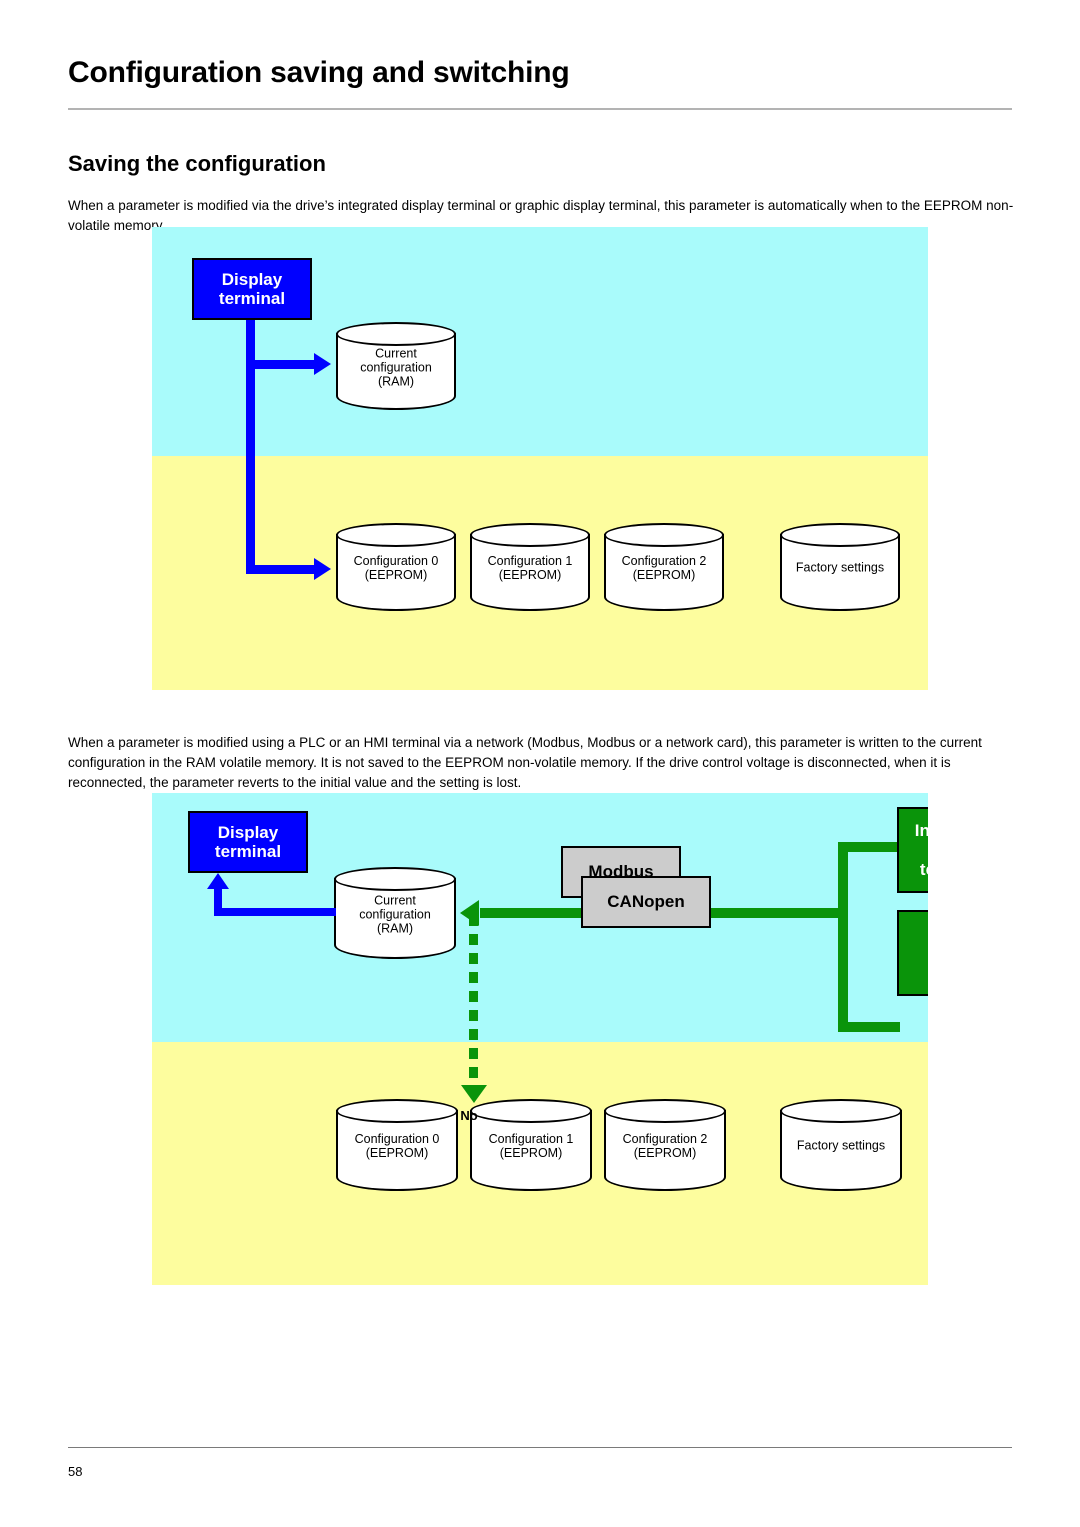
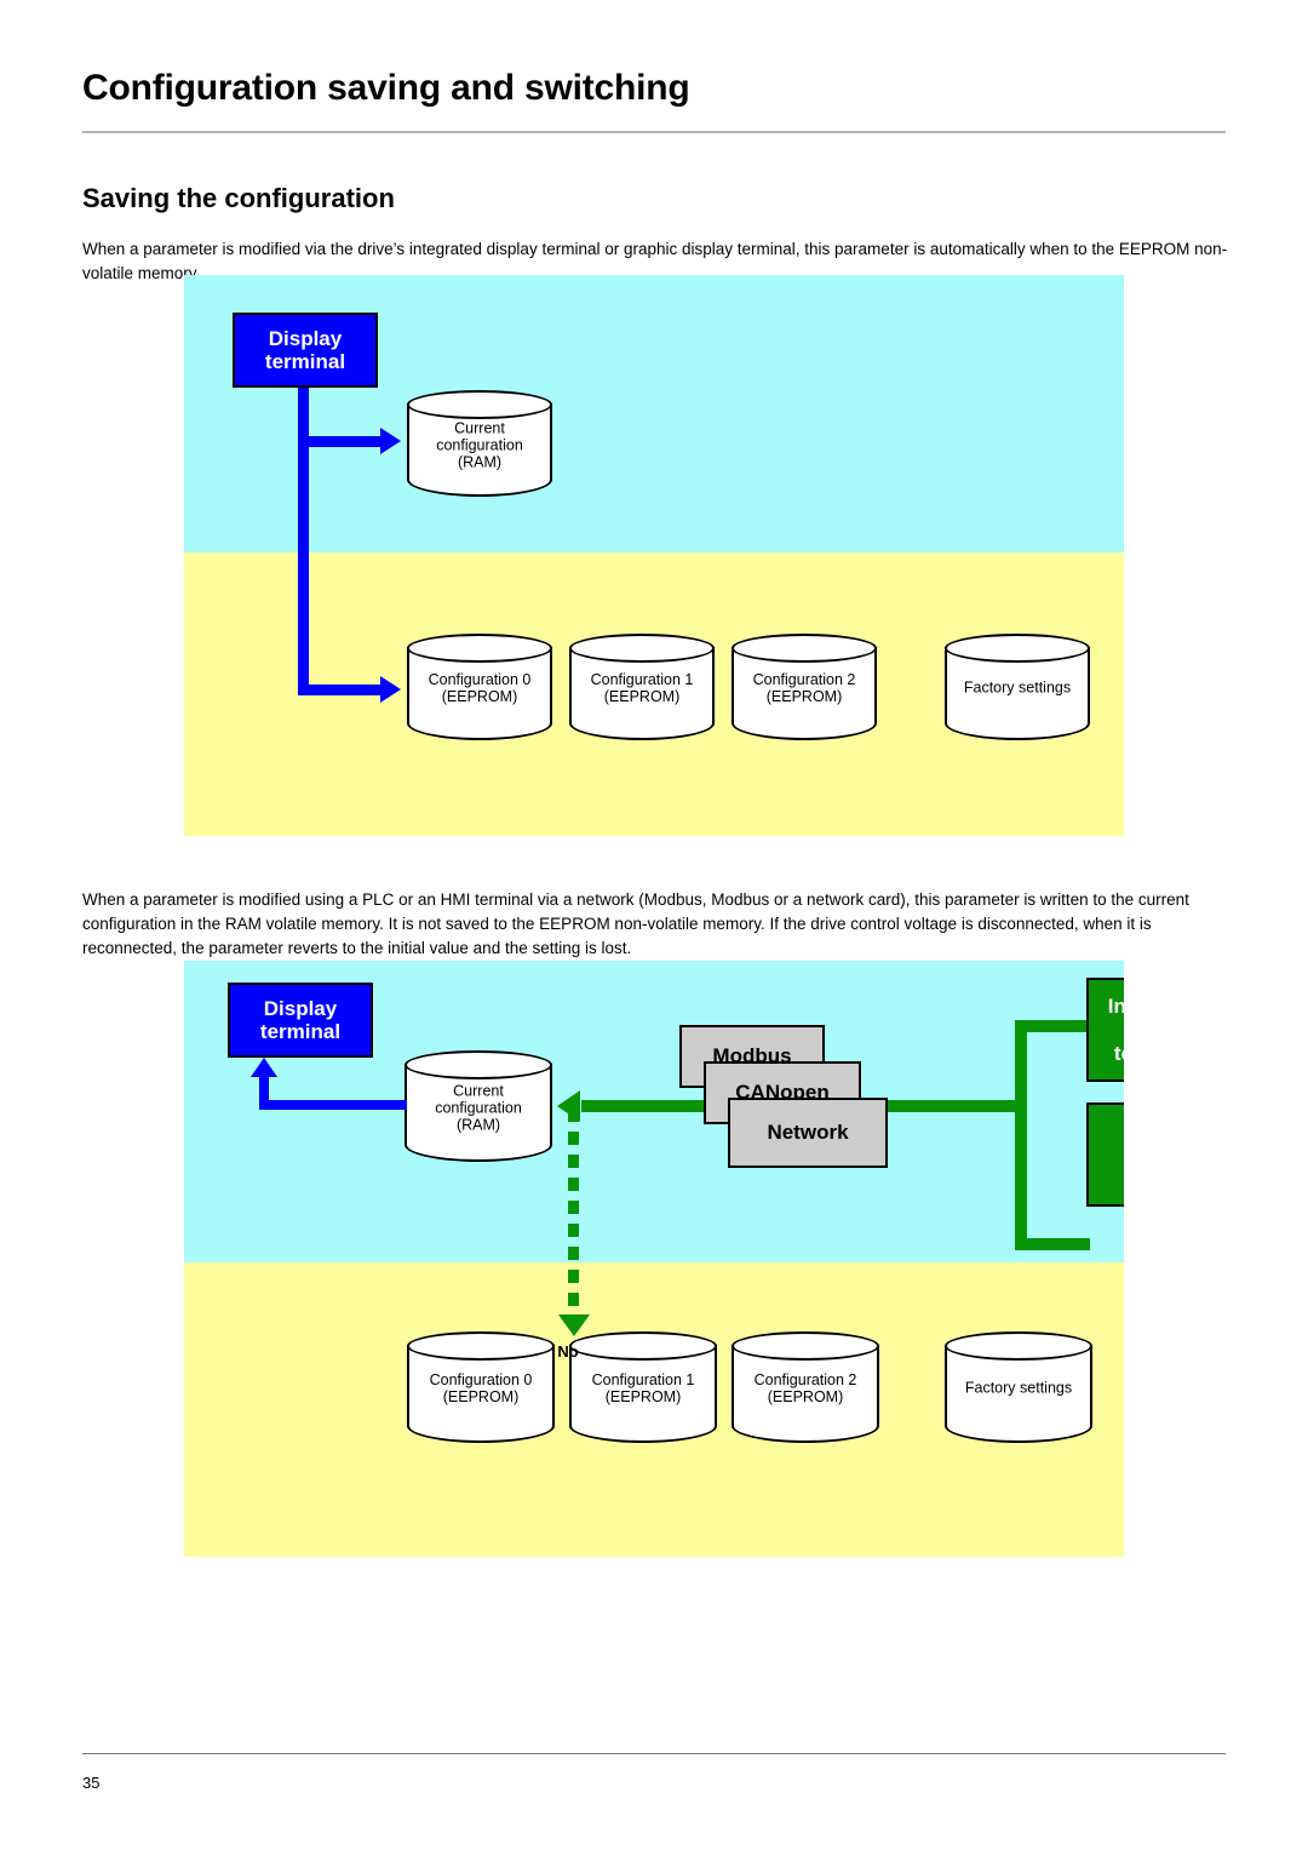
  Configuration saving and switching
  Saving the configuration
  When a parameter is modified via the drive’s integrated display terminal or graphic display terminal, this parameter is automatically when to the EEPROM non-volatile memory.
  Display
  terminal
  Current
  configuration
  (RAM)
  Configuration 0
  (EEPROM)
  Configuration 1
  (EEPROM)
  Configuration 2
  (EEPROM)
  Factory settings
  When a parameter is modified using a PLC or an HMI terminal via a network (Modbus, Modbus or a network card), this parameter is written to the current configuration in the RAM volatile memory. It is not saved to the EEPROM non-volatile memory. If the drive control voltage is disconnected, when it is reconnected, the parameter reverts to the initial value and the setting is lost.
  Display
  terminal
  Current
  configuration
  (RAM)
  No
  Modbus
  CANopen
+ Network
  Configuration 0
  (EEPROM)
  Configuration 1
  (EEPROM)
  Configuration 2
  (EEPROM)
  Factory settings
- 58
+ 35
